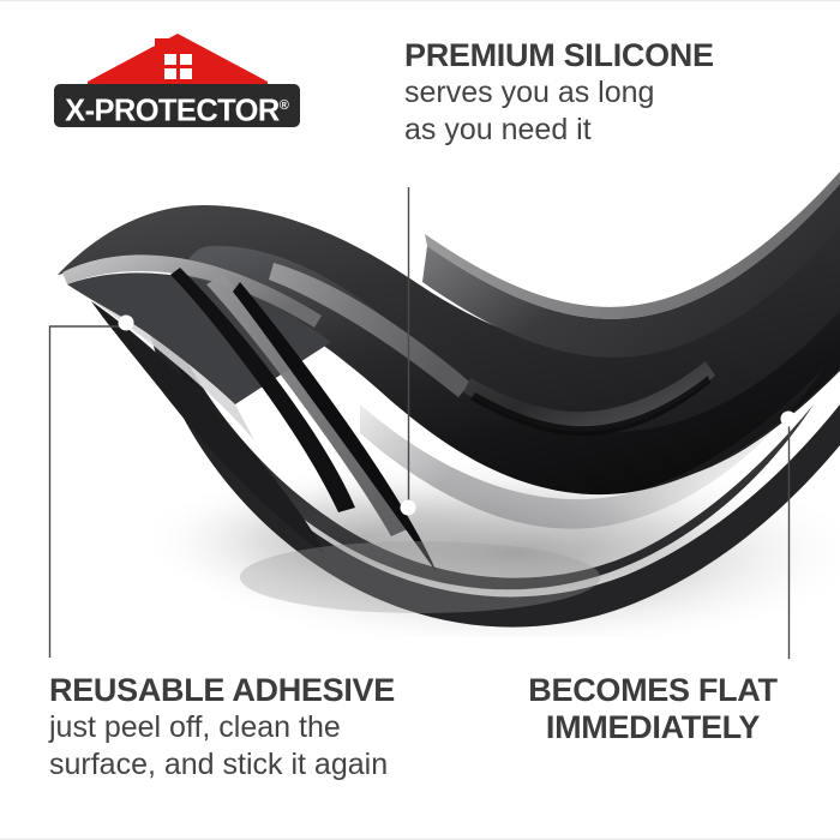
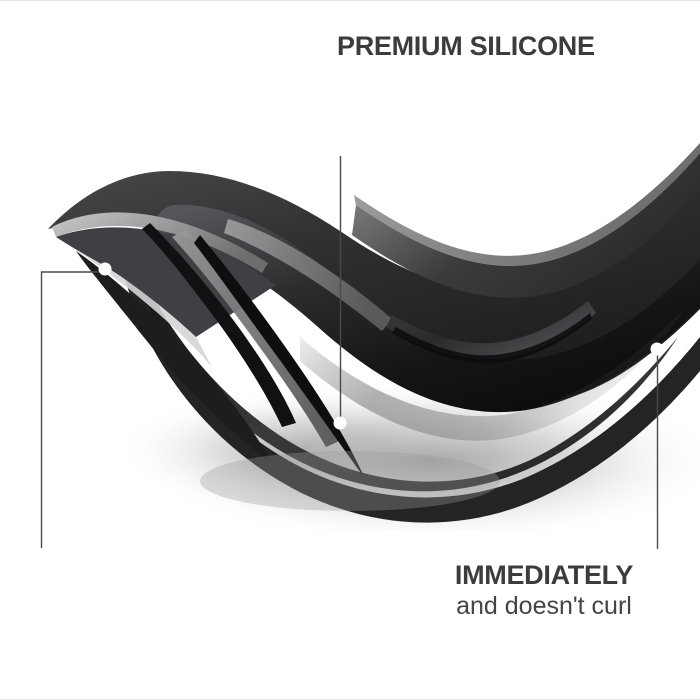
- X-PROTECTOR®
  PREMIUM SILICONE
- serves you as long
- as you need it
- REUSABLE ADHESIVE
- just peel off, clean the
- surface, and stick it again
- BECOMES FLAT
  IMMEDIATELY
+ and doesn't curl
